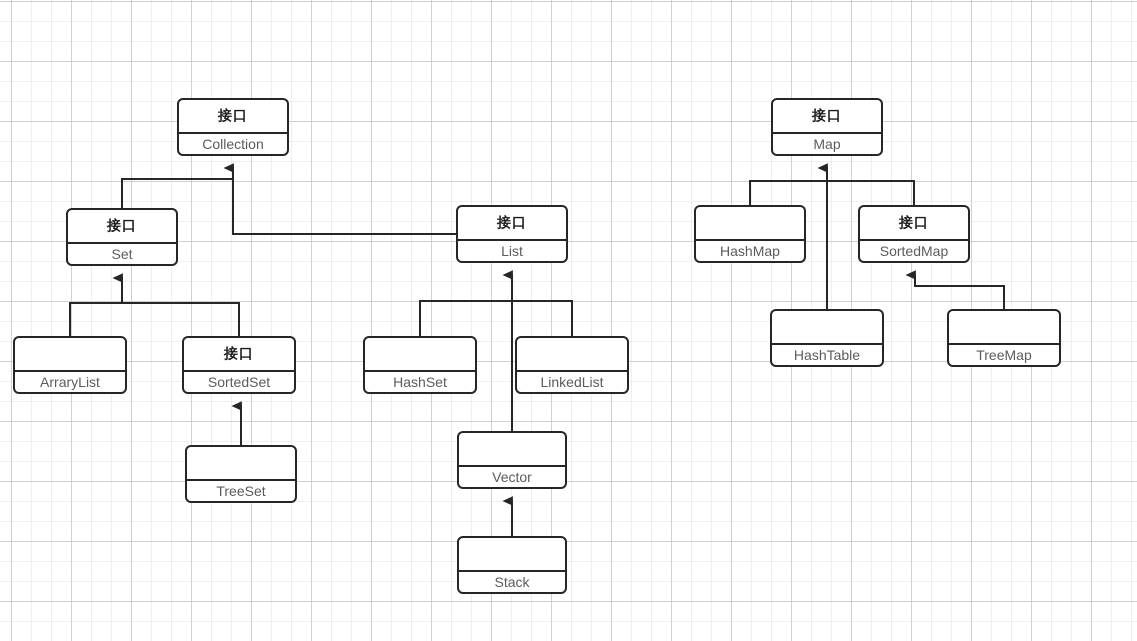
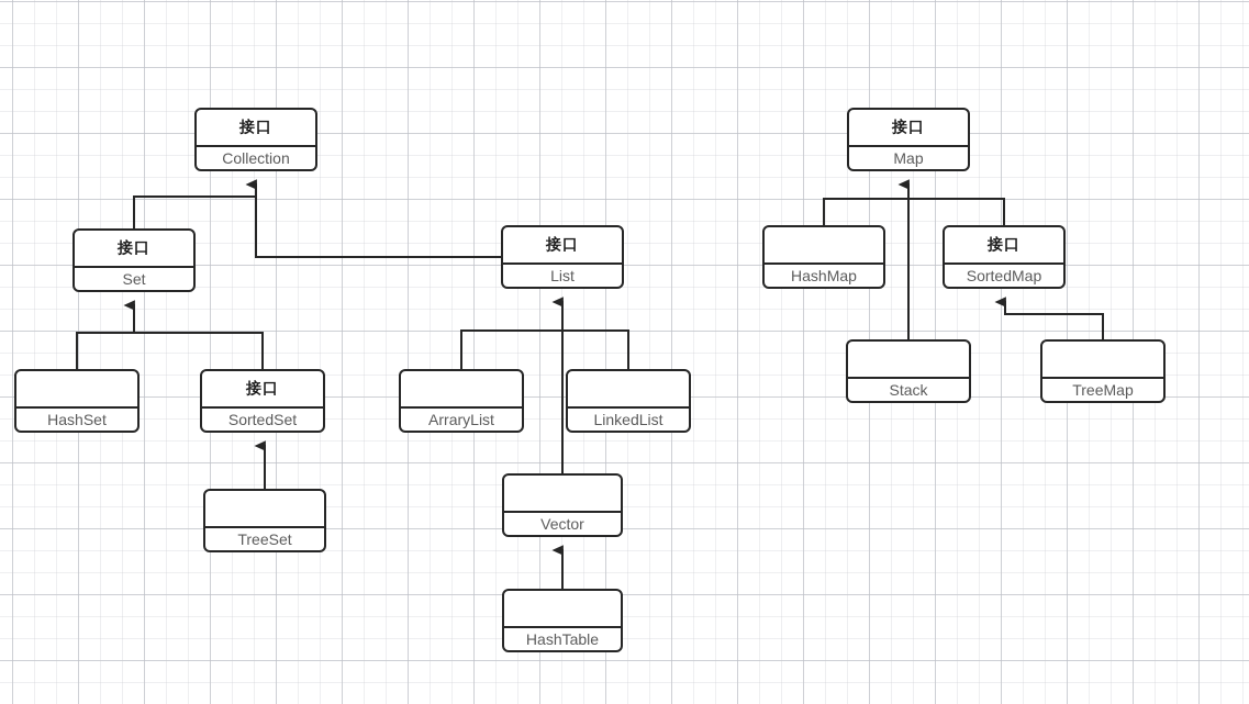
  接口
  Collection
  接口
  Set
  接口
  List
- ArraryList
+ HashSet
  接口
  SortedSet
  TreeSet
- HashSet
+ ArraryList
  LinkedList
  Vector
- Stack
+ HashTable
  接口
  Map
  HashMap
  接口
  SortedMap
- HashTable
+ Stack
  TreeMap
